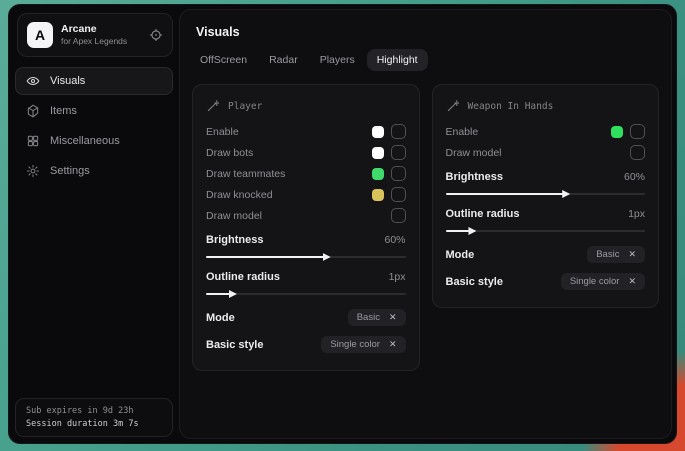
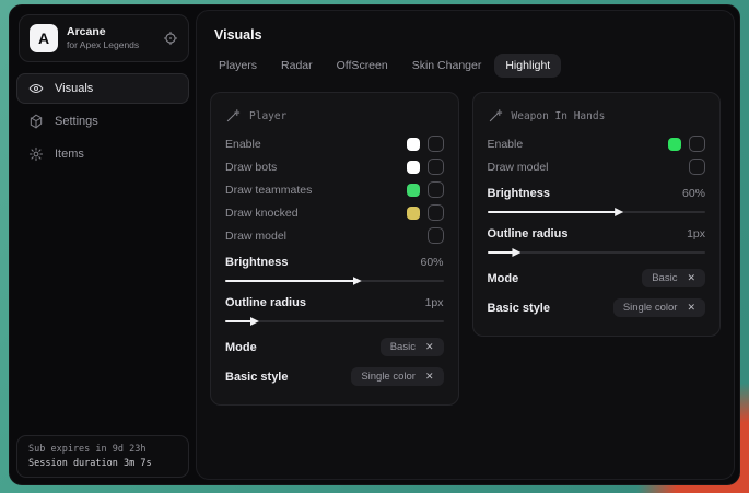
  A
  Arcane
  for Apex Legends
  Visuals
- Items
+ Settings
- Miscellaneous
- Settings
+ Items
  Sub expires in 9d 23h
  Session duration 3m 7s
  Visuals
- OffScreen
+ Players
  Radar
- Players
+ OffScreen
+ Skin Changer
  Highlight
  Player
  Enable
  Draw bots
  Draw teammates
  Draw knocked
  Draw model
  Brightness
  60%
  Outline radius
  1px
  Mode
  Basic
  ✕
  Basic style
  Single color
  ✕
  Weapon In Hands
  Enable
  Draw model
  Brightness
  60%
  Outline radius
  1px
  Mode
  Basic
  ✕
  Basic style
  Single color
  ✕
